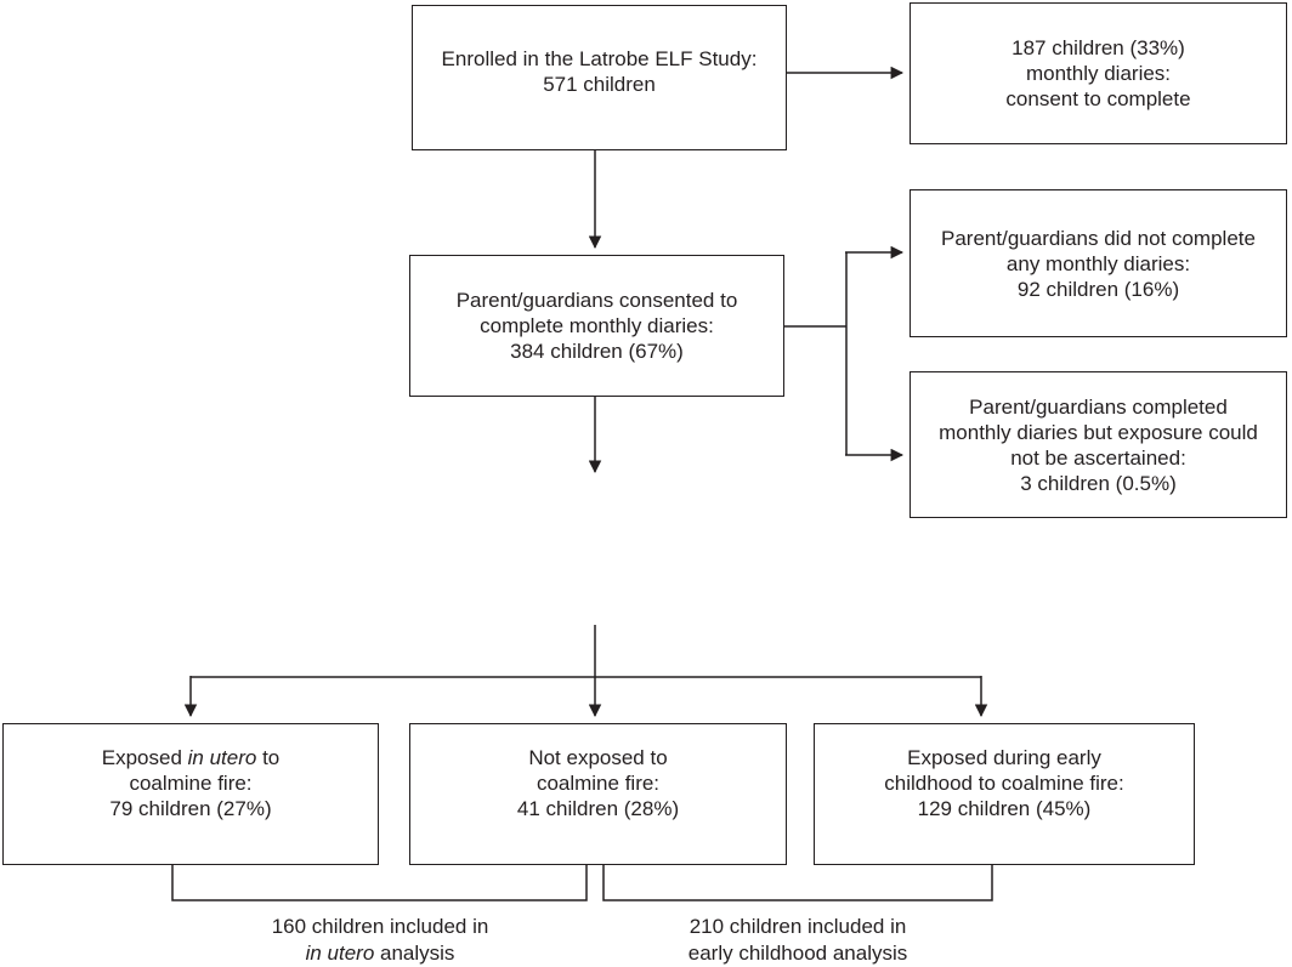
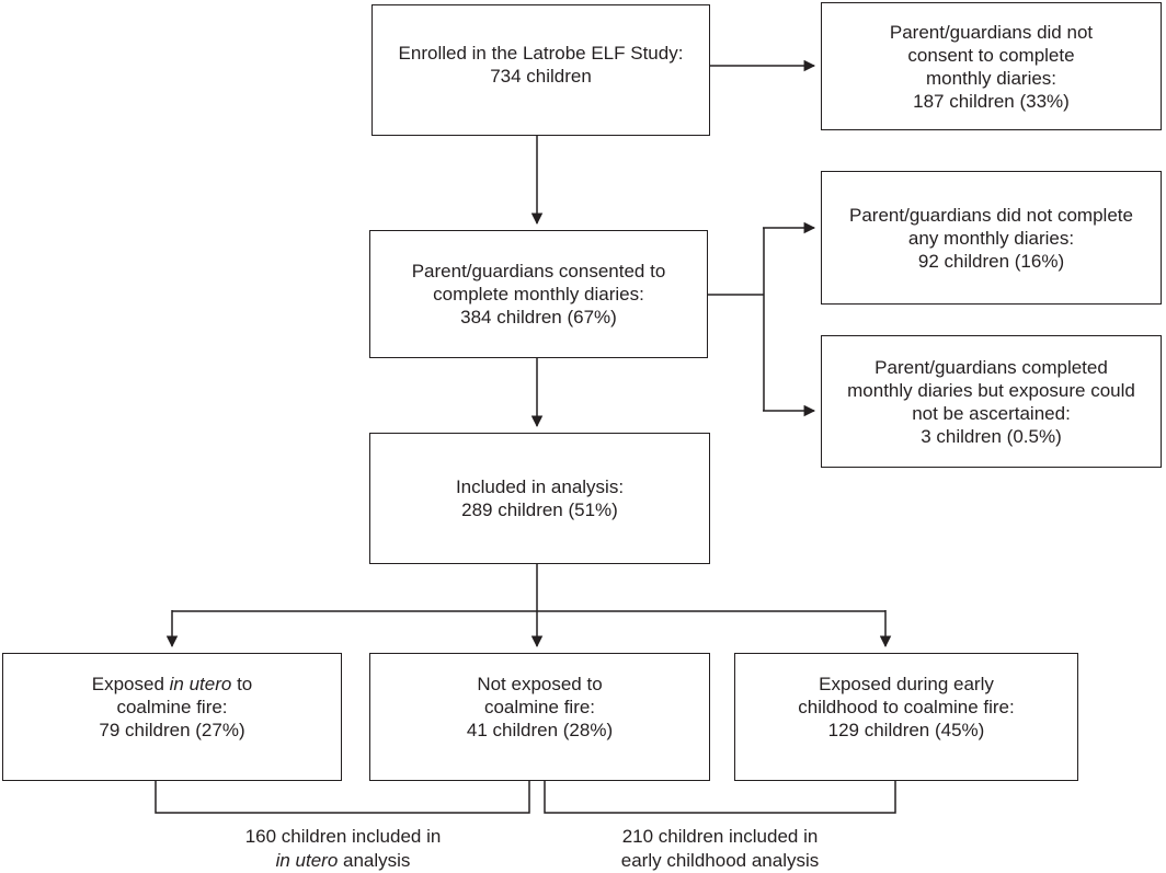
  Enrolled in the Latrobe ELF Study:
- 571 children
+ 734 children
+ Parent/guardians did not
- 187 children (33%)
+ consent to complete
  monthly diaries:
- consent to complete
+ 187 children (33%)
  Parent/guardians consented to
  complete monthly diaries:
  384 children (67%)
  Parent/guardians did not complete
  any monthly diaries:
  92 children (16%)
  Parent/guardians completed
  monthly diaries but exposure could
  not be ascertained:
  3 children (0.5%)
+ Included in analysis:
+ 289 children (51%)
  Exposed in utero to
  coalmine fire:
  79 children (27%)
  Not exposed to
  coalmine fire:
  41 children (28%)
  Exposed during early
  childhood to coalmine fire:
  129 children (45%)
  160 children included in
  in utero analysis
  210 children included in
  early childhood analysis
